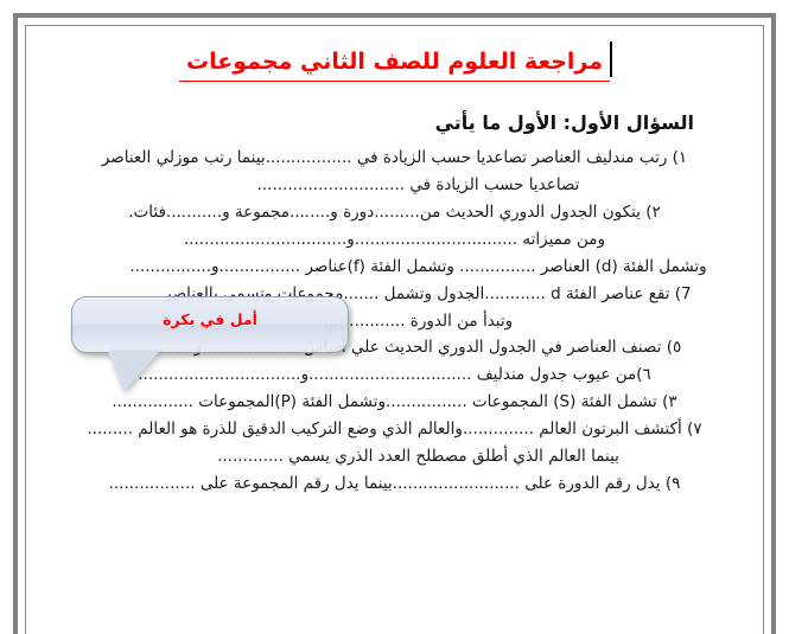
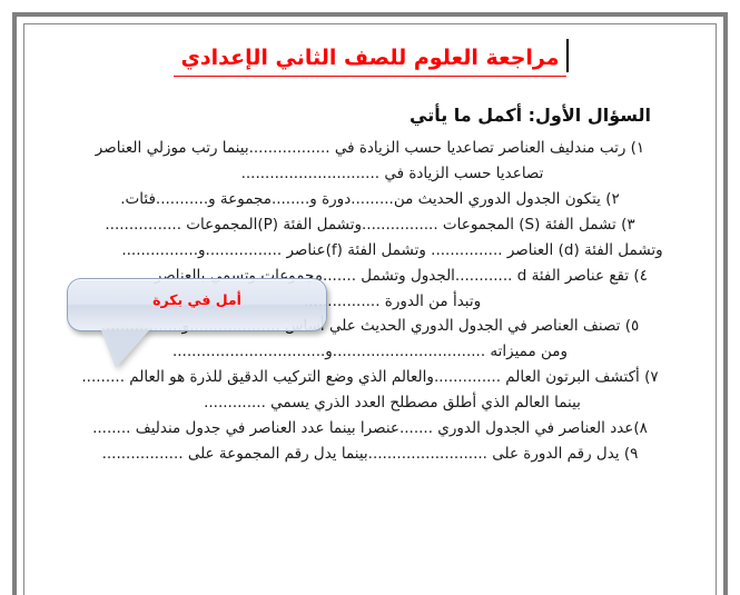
- مراجعة العلوم للصف الثاني مجموعات
+ مراجعة العلوم للصف الثاني الإعدادي
- السؤال الأول: الأول ما يأتي
+ السؤال الأول: أكمل ما يأتي
  ١) رتب مندليف العناصر تصاعديا حسب الزيادة في .................بينما رتب موزلي العناصر
  تصاعديا حسب الزيادة في .............................
  ٢) يتكون الجدول الدوري الحديث من.........دورة و........مجموعة و...........فئات.
- ومن مميزاته ................................و................................
+ ٣) تشمل الفئة (S) المجموعات ................وتشمل الفئة (P)المجموعات ................
  وتشمل الفئة (d) العناصر ............... وتشمل الفئة (f)عناصر ................و................
- 7) تقع عناصر الفئة d ............الجدول وتشمل .......مجموعات وتسمي بالعناصر ............
+ ٤) تقع عناصر الفئة d ............الجدول وتشمل .......مجموعات وتسمي بالعناصر ............
  وتبدأ من الدورة ...........
- ٦)من عيوب جدول مندليف ................................و................................
- ٣) تشمل الفئة (S) المجموعات ................وتشمل الفئة (P)المجموعات ................
+ ومن مميزاته ................................و................................
  ٧) أكتشف البرتون العالم ..............والعالم الذي وضع التركيب الدقيق للذرة هو العالم .........
  بينما العالم الذي أطلق مصطلح العدد الذري يسمي .............
+ ٨)عدد العناصر في الجدول الدوري .......عنصرا بينما عدد العناصر في جدول مندليف ........
  ٩) يدل رقم الدورة على .........................بينما يدل رقم المجموعة على .................
  أمل في بكرة
